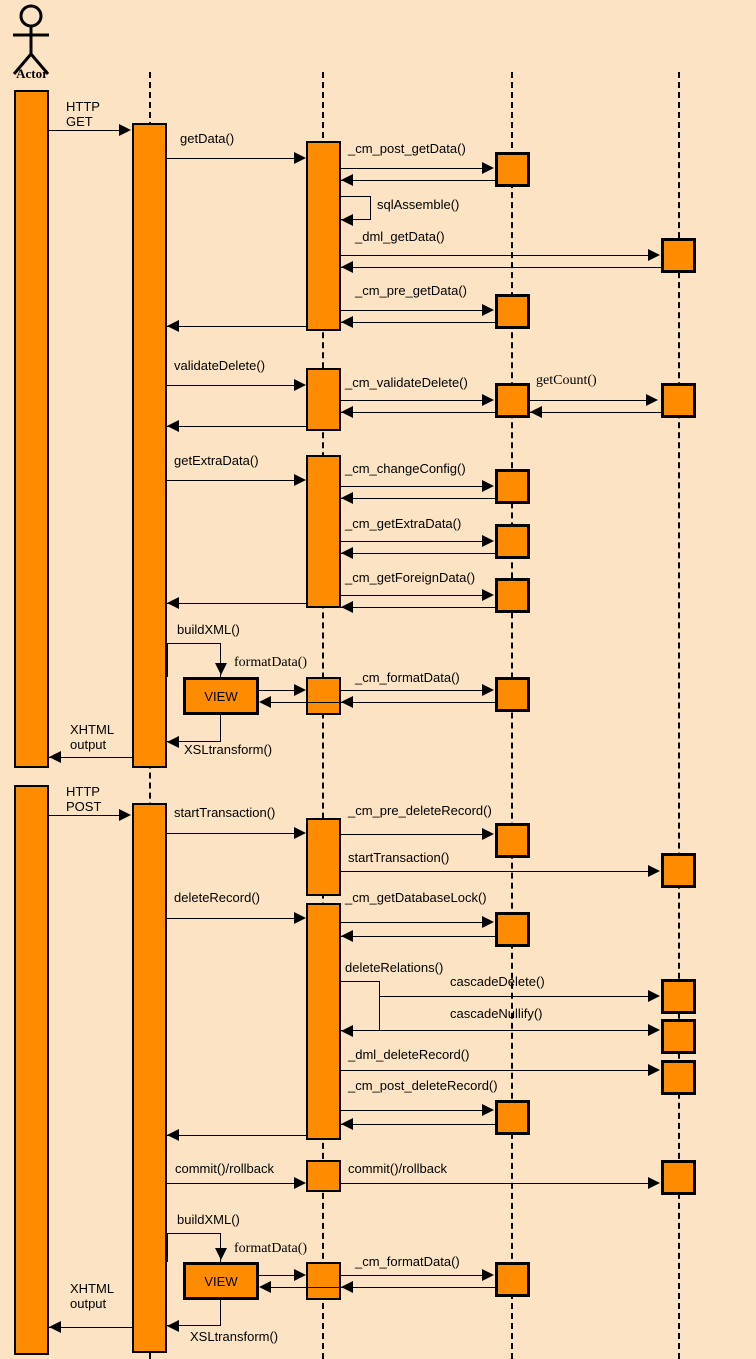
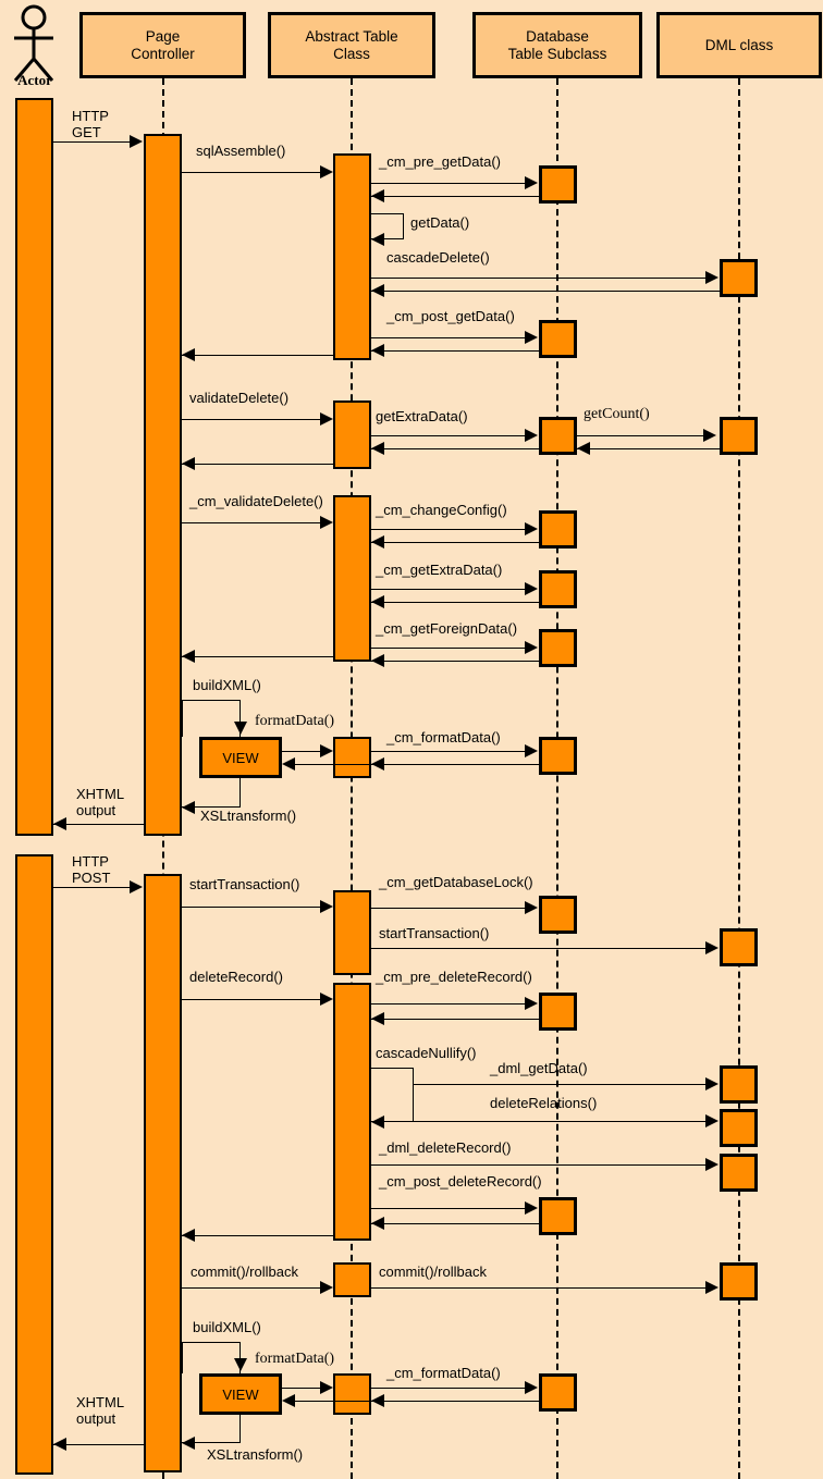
  Actor
+ Page
+ Controller
+ Abstract Table
+ Class
+ Database
+ Table Subclass
+ DML class
  VIEW
  VIEW
  HTTP
  GET
- getData()
+ sqlAssemble()
- _cm_post_getData()
+ _cm_pre_getData()
- sqlAssemble()
+ getData()
- _dml_getData()
+ cascadeDelete()
- _cm_pre_getData()
+ _cm_post_getData()
  validateDelete()
- _cm_validateDelete()
+ getExtraData()
  getCount()
- getExtraData()
+ _cm_validateDelete()
  _cm_changeConfig()
  _cm_getExtraData()
  _cm_getForeignData()
  buildXML()
  formatData()
  _cm_formatData()
  XSLtransform()
  XHTML
  output
  HTTP
  POST
  startTransaction()
- _cm_pre_deleteRecord()
+ _cm_getDatabaseLock()
  startTransaction()
  deleteRecord()
- _cm_getDatabaseLock()
+ _cm_pre_deleteRecord()
- deleteRelations()
+ cascadeNullify()
- cascadeDelete()
+ _dml_getData()
- cascadeNullify()
+ deleteRelations()
  _dml_deleteRecord()
  _cm_post_deleteRecord()
  commit()/rollback
  commit()/rollback
  buildXML()
  formatData()
  _cm_formatData()
  XSLtransform()
  XHTML
  output
